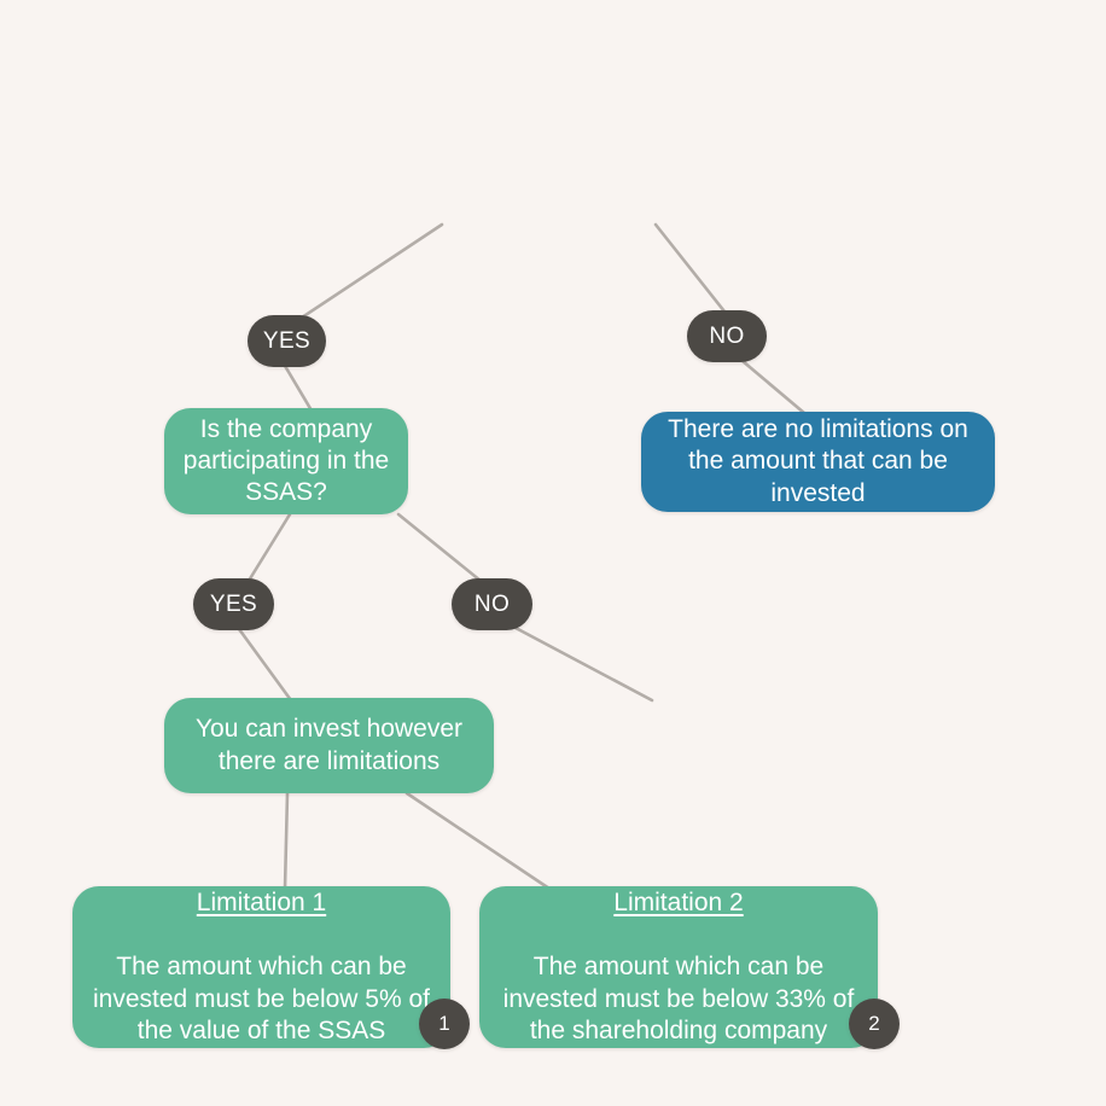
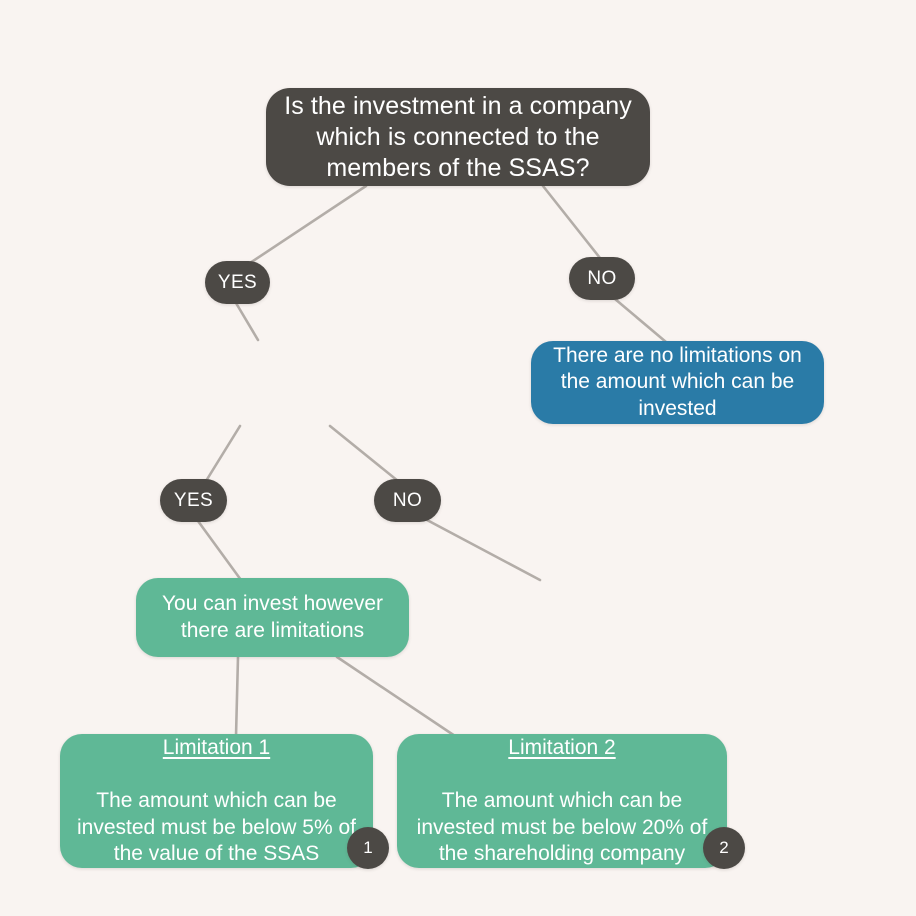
+ Is the investment in a company which is connected to the members of the SSAS?
  YES
  NO
- Is the company participating in the SSAS?
- There are no limitations on the amount that can be invested
+ There are no limitations on the amount which can be invested
  YES
  NO
  You can invest however there are limitations
  Limitation 1
  The amount which can be invested must be below 5% of the value of the SSAS
  1
  Limitation 2
- The amount which can be invested must be below 33% of the shareholding company
+ The amount which can be invested must be below 20% of the shareholding company
  2
